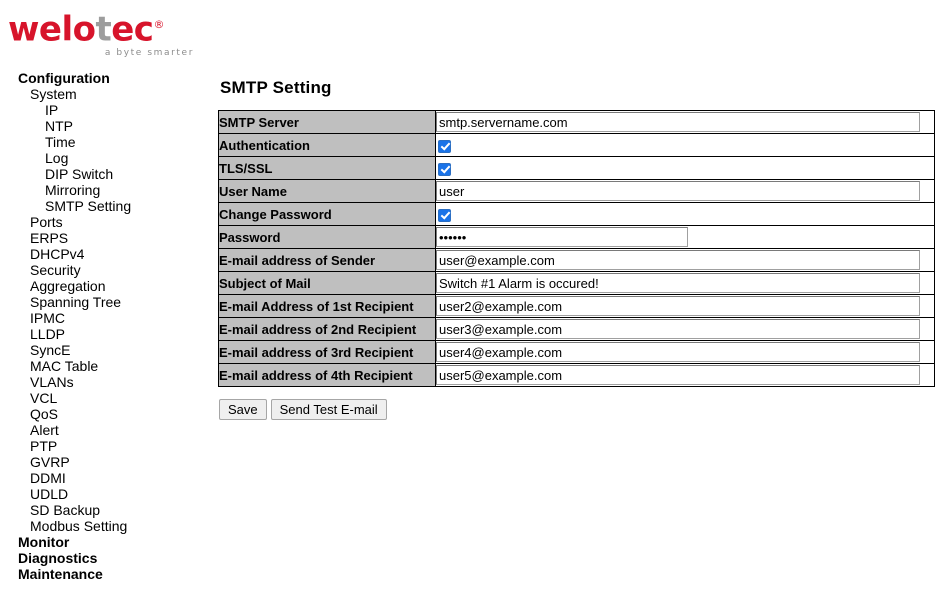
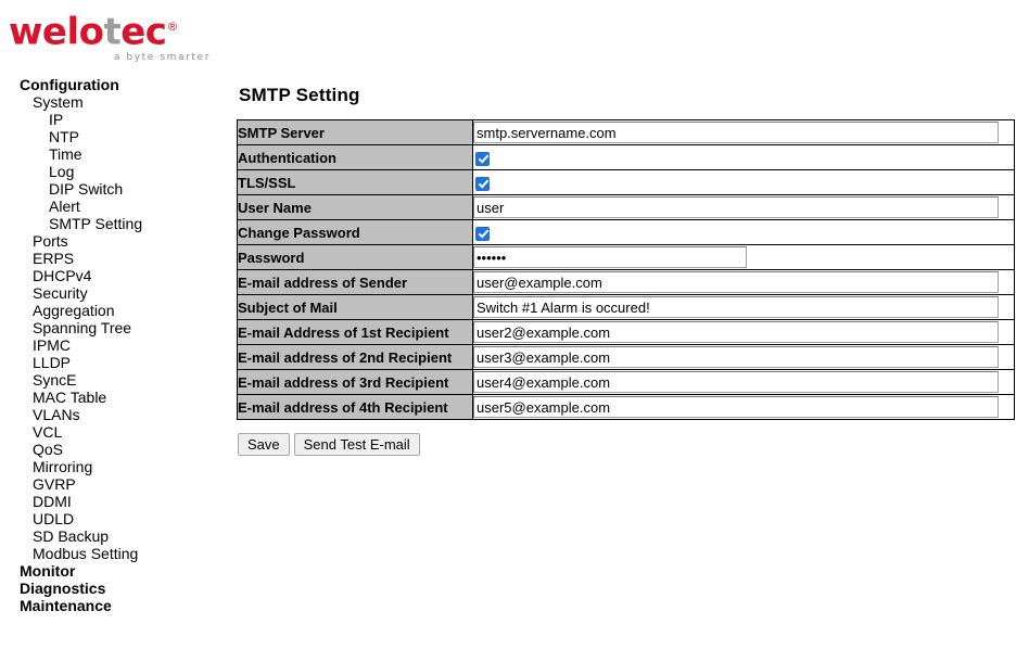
  welotec®
  a byte smarter
  Configuration
  System
  IP
  NTP
  Time
  Log
  DIP Switch
- Mirroring
+ Alert
  SMTP Setting
  Ports
  ERPS
  DHCPv4
  Security
  Aggregation
  Spanning Tree
  IPMC
  LLDP
  SyncE
  MAC Table
  VLANs
  VCL
  QoS
- Alert
+ Mirroring
- PTP
  GVRP
  DDMI
  UDLD
  SD Backup
  Modbus Setting
  Monitor
  Diagnostics
  Maintenance
  SMTP Setting
  SMTP Server	smtp.servername.com
  Authentication
  TLS/SSL
  User Name	user
  Change Password
  Password
  E-mail address of Sender	user@example.com
  Subject of Mail	Switch #1 Alarm is occured!
  E-mail Address of 1st Recipient	user2@example.com
  E-mail address of 2nd Recipient	user3@example.com
  E-mail address of 3rd Recipient	user4@example.com
  E-mail address of 4th Recipient	user5@example.com
  Save Send Test E-mail
